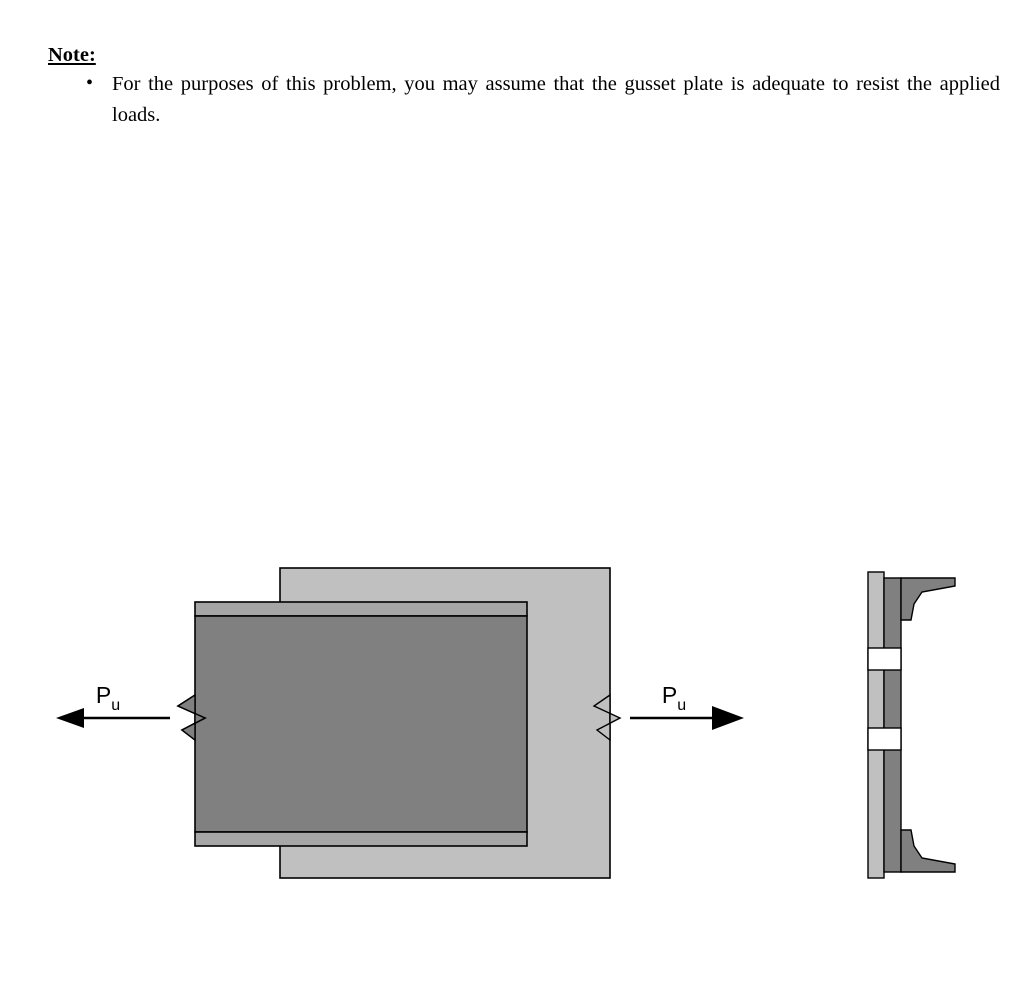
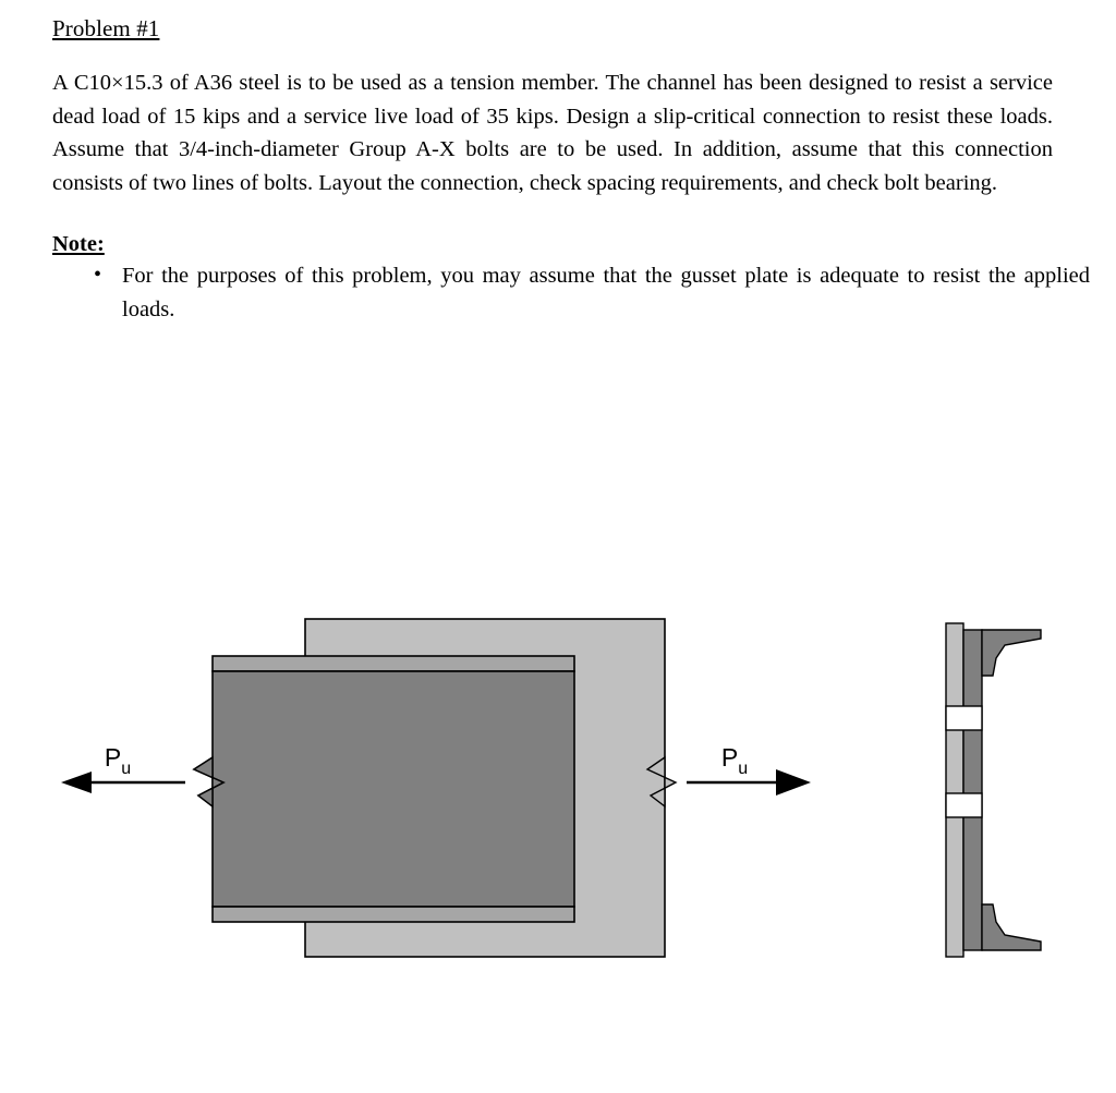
+ Problem #1
+ A C10×15.3 of A36 steel is to be used as a tension member. The channel has been designed to resist a service dead load of 15 kips and a service live load of 35 kips. Design a slip-critical connection to resist these loads. Assume that 3/4-inch-diameter Group A-X bolts are to be used. In addition, assume that this connection consists of two lines of bolts. Layout the connection, check spacing requirements, and check bolt bearing.
  Note:
  For the purposes of this problem, you may assume that the gusset plate is adequate to resist the applied loads.
  Pu
  Pu
